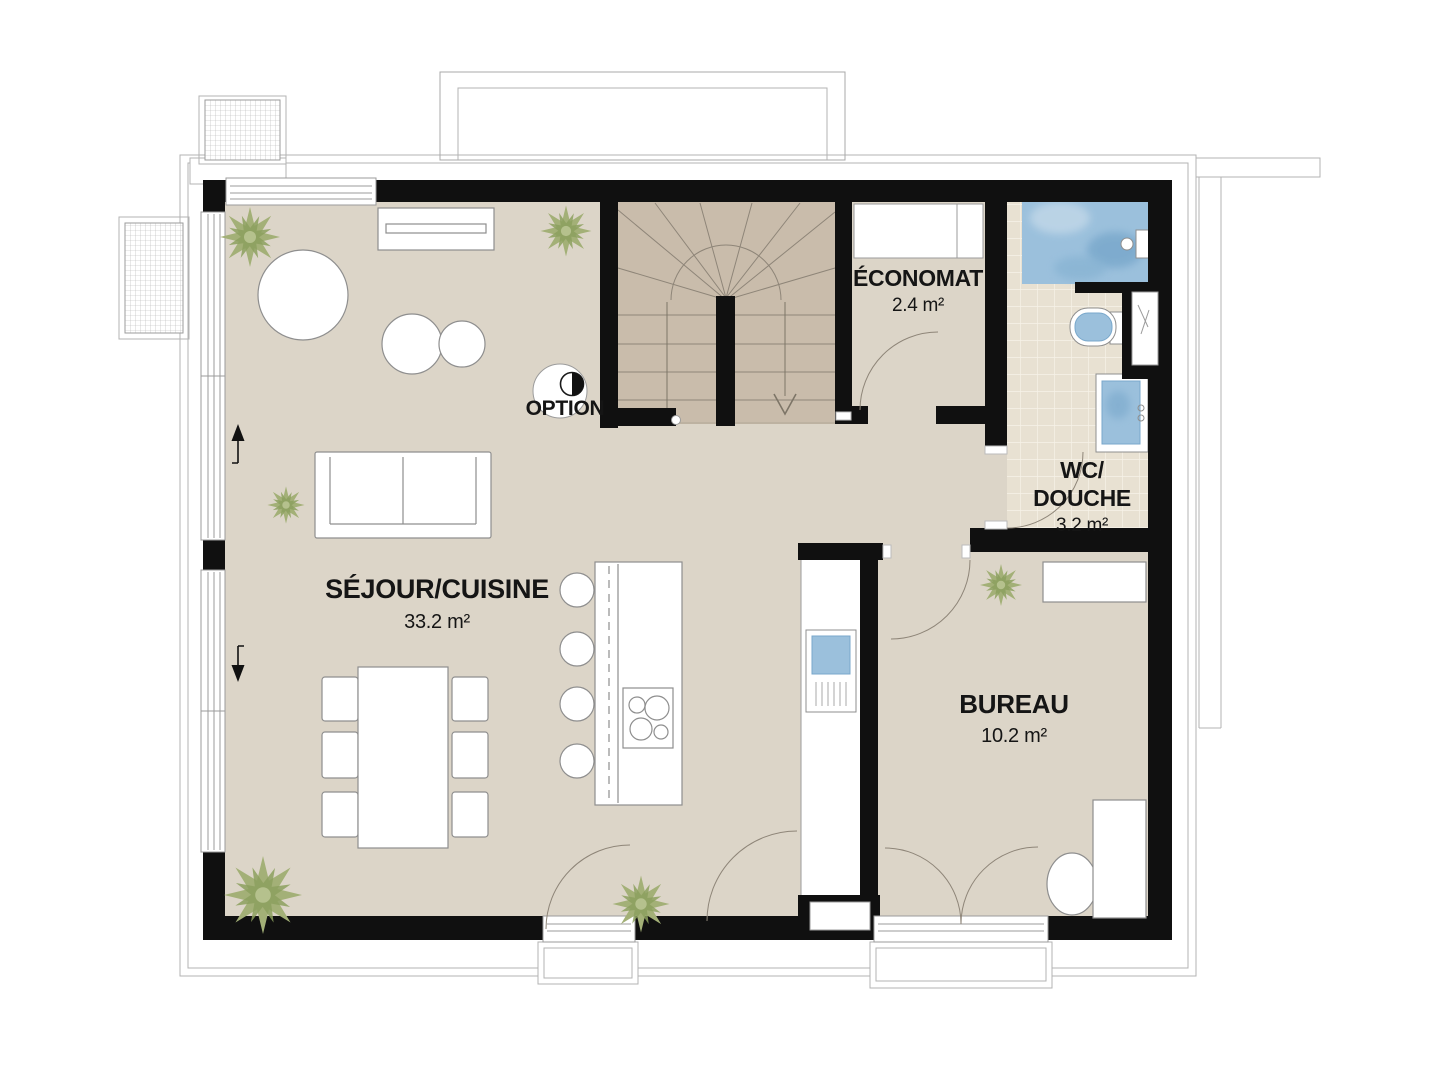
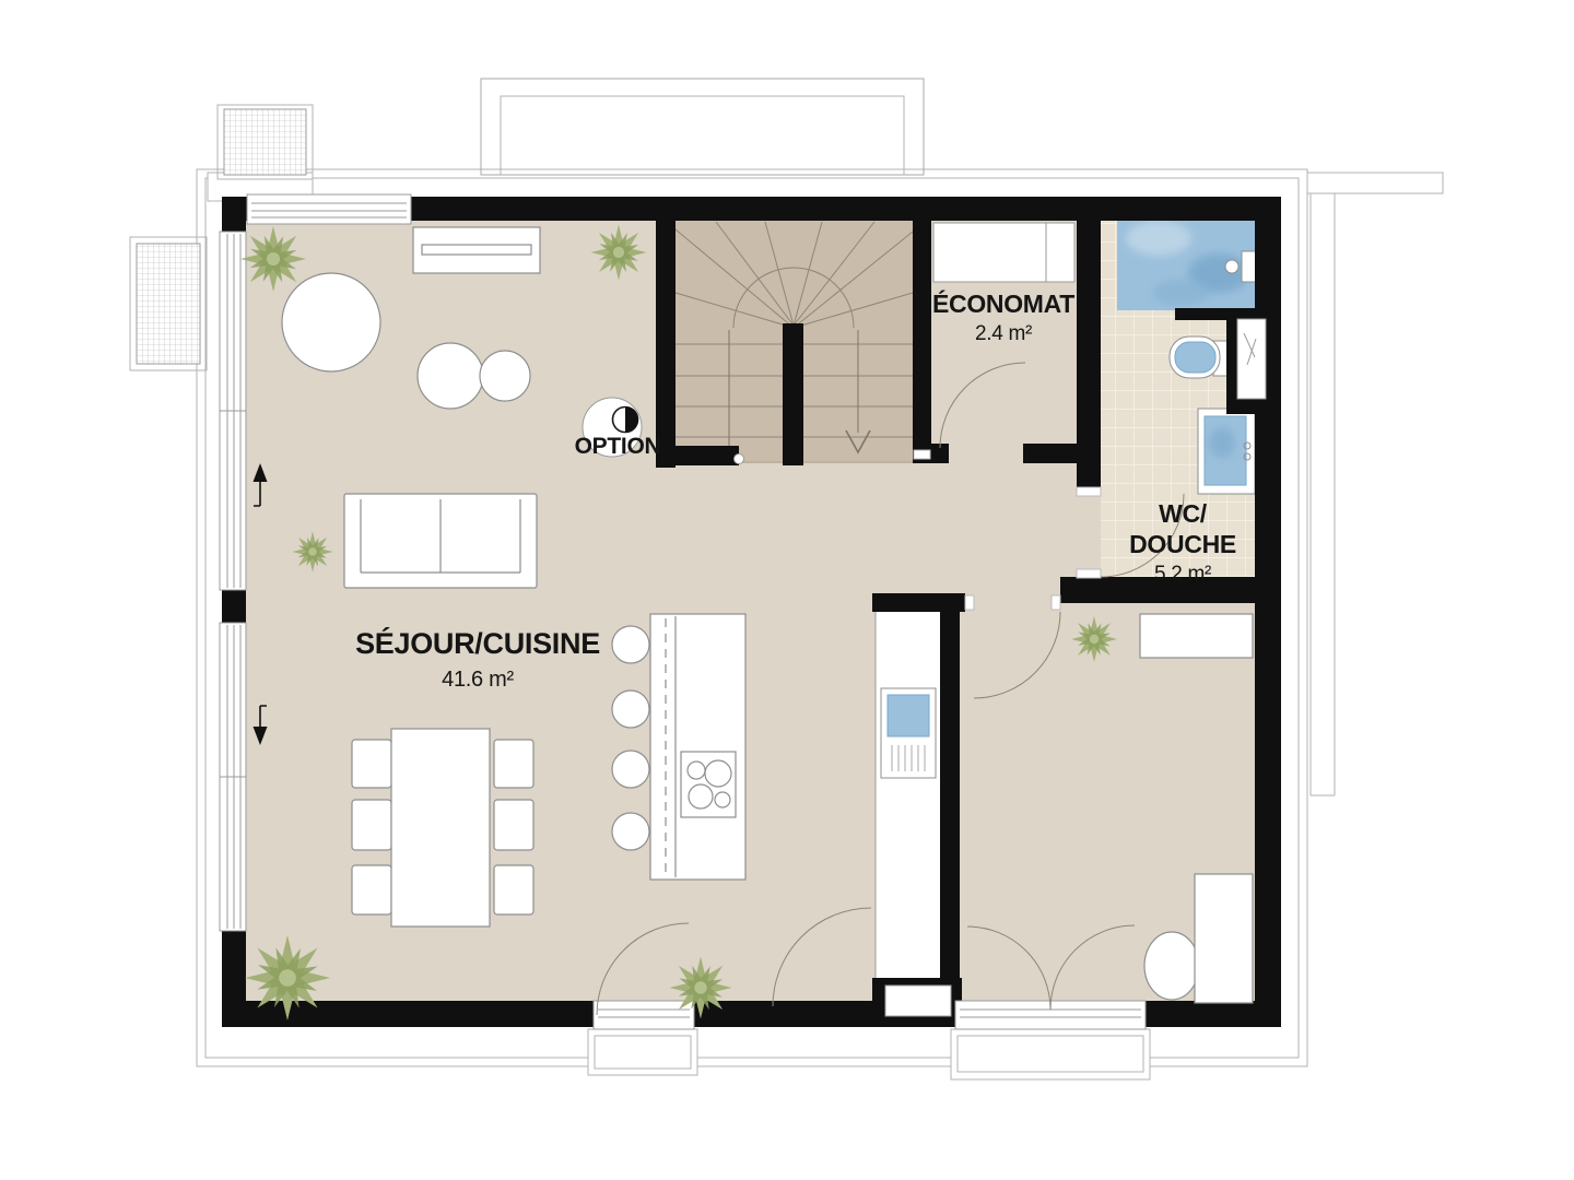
  SÉJOUR/CUISINE
- 33.2 m²
+ 41.6 m²
  ÉCONOMAT
  2.4 m²
  WC/
  DOUCHE
- 3.2 m²
+ 5.2 m²
- BUREAU
- 10.2 m²
  OPTION
